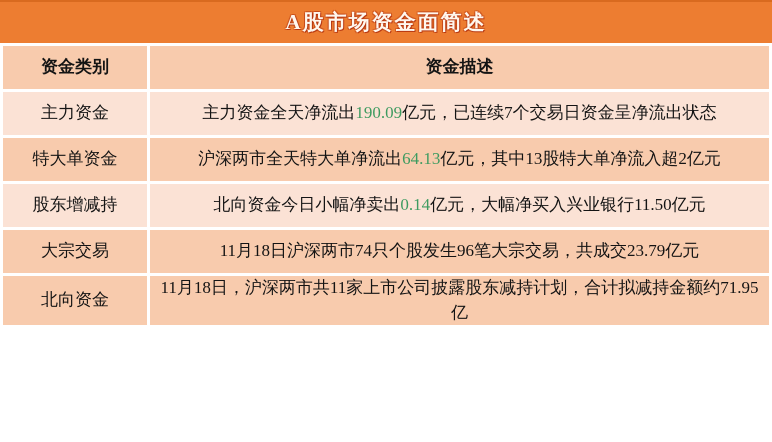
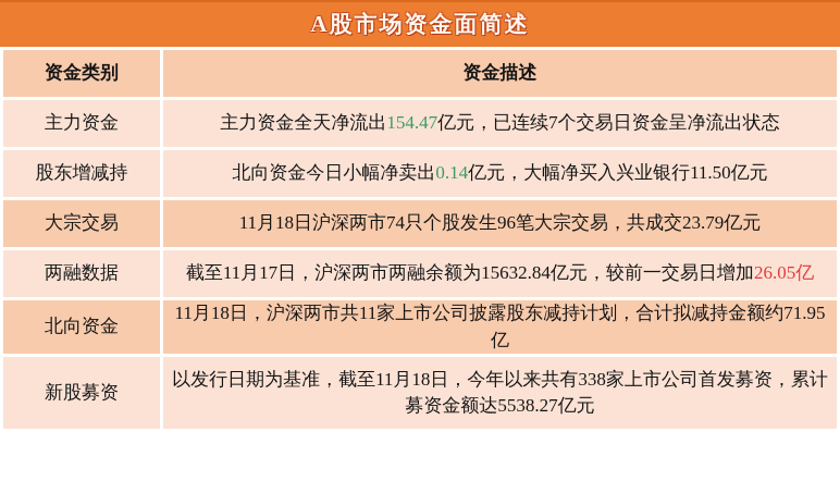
  A股市场资金面简述
  资金类别	资金描述
- 主力资金	主力资金全天净流出190.09亿元，已连续7个交易日资金呈净流出状态
+ 主力资金	主力资金全天净流出154.47亿元，已连续7个交易日资金呈净流出状态
- 特大单资金	沪深两市全天特大单净流出64.13亿元，其中13股特大单净流入超2亿元
  股东增减持	北向资金今日小幅净卖出0.14亿元，大幅净买入兴业银行11.50亿元
  大宗交易	11月18日沪深两市74只个股发生96笔大宗交易，共成交23.79亿元
+ 两融数据	截至11月17日，沪深两市两融余额为15632.84亿元，较前一交易日增加26.05亿
  北向资金	11月18日，沪深两市共11家上市公司披露股东减持计划，合计拟减持金额约71.95亿
+ 新股募资	以发行日期为基准，截至11月18日，今年以来共有338家上市公司首发募资，累计募资金额达5538.27亿元
